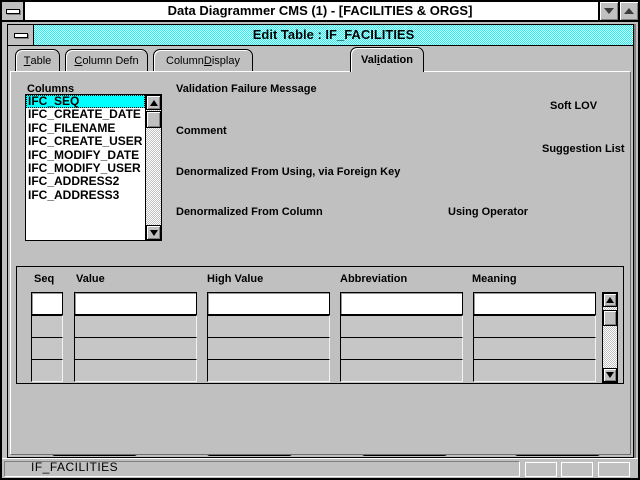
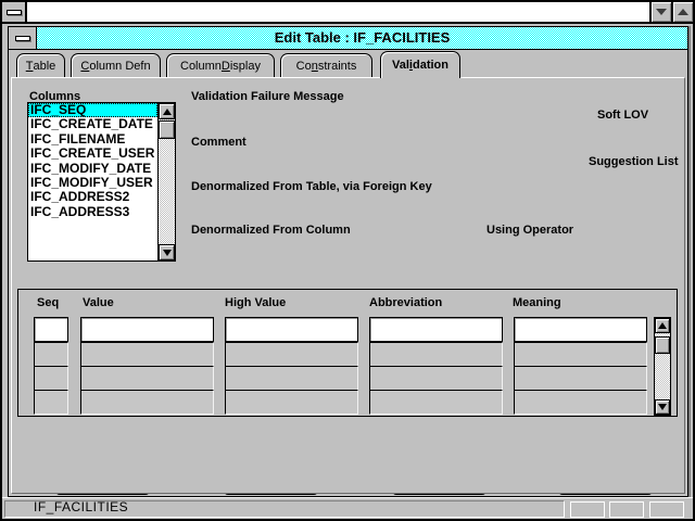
- Data Diagrammer CMS (1) - [FACILITIES & ORGS]
  Edit Table : IF_FACILITIES
  T
  able
  C
  olumn Defn
  Column
  D
  isplay
+ Co
+ n
+ straints
  Val
  i
  dation
  Columns
  IFC_SEQ
  IFC_CREATE_DATE
  IFC_FILENAME
  IFC_CREATE_USER
  IFC_MODIFY_DATE
  IFC_MODIFY_USER
  IFC_ADDRESS2
  IFC_ADDRESS3
  Validation Failure Message
  Soft LOV
  Comment
  Suggestion List
- Denormalized From Using, via Foreign Key
+ Denormalized From Table, via Foreign Key
  Denormalized From Column
  Using Operator
  Seq
  Value
  High Value
  Abbreviation
  Meaning
  IF_FACILITIES
